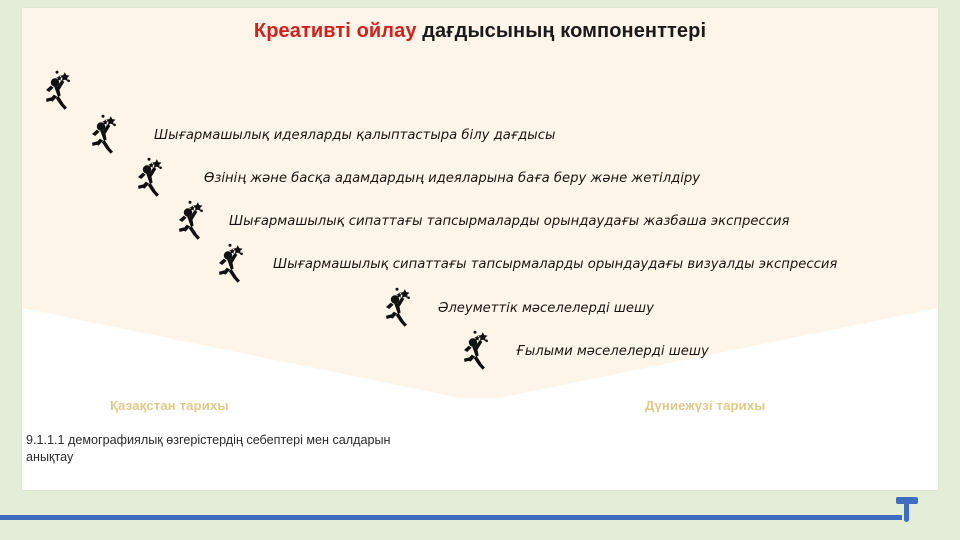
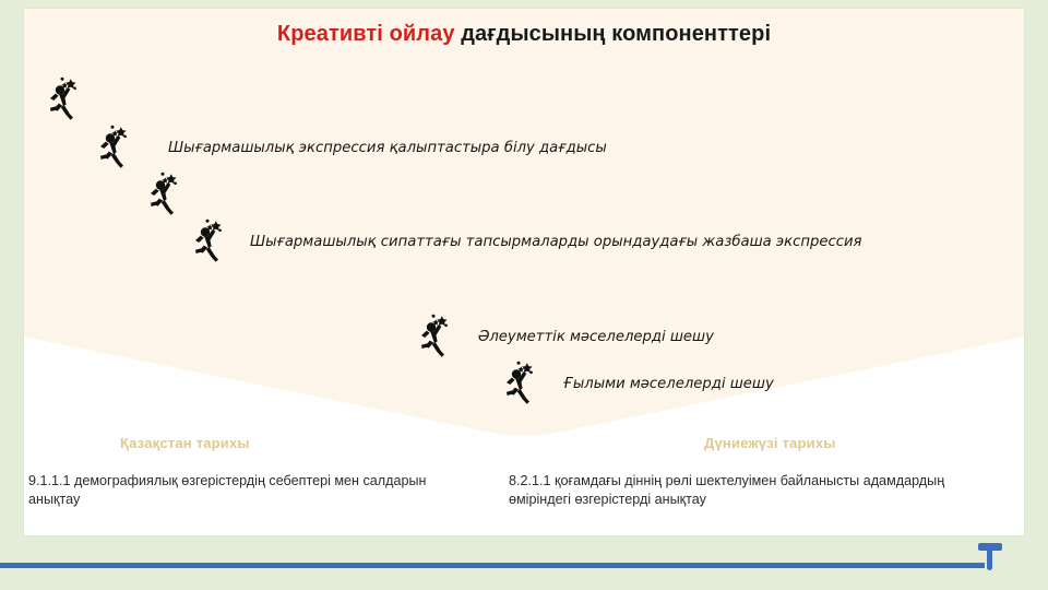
  Креативті ойлау дағдысының компоненттері
- Шығармашылық идеяларды қалыптастыра білу дағдысы
+ Шығармашылық экспрессия қалыптастыра білу дағдысы
- Өзінің және басқа адамдардың идеяларына баға беру және жетілдіру
  Шығармашылық сипаттағы тапсырмаларды орындаудағы жазбаша экспрессия
- Шығармашылық сипаттағы тапсырмаларды орындаудағы визуалды экспрессия
  Әлеуметтік мәселелерді шешу
  Ғылыми мәселелерді шешу
  Қазақстан тарихы
  Дүниежүзі тарихы
  9.1.1.1 демографиялық өзгерістердің себептері мен салдарын анықтау
+ 8.2.1.1 қоғамдағы діннің рөлі шектелуімен байланысты адамдардың өміріндегі өзгерістерді анықтау
